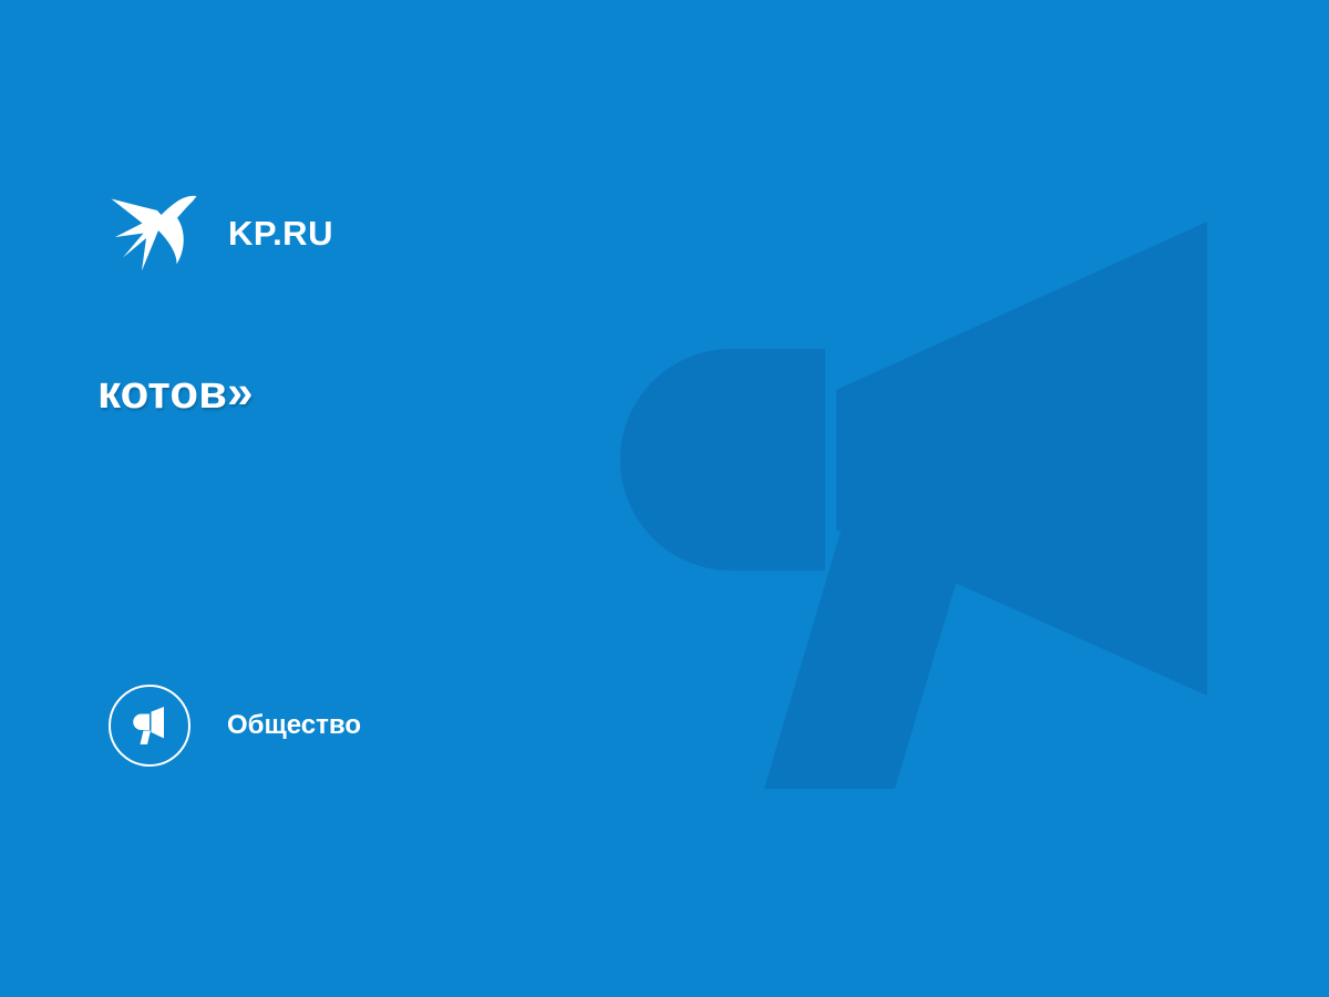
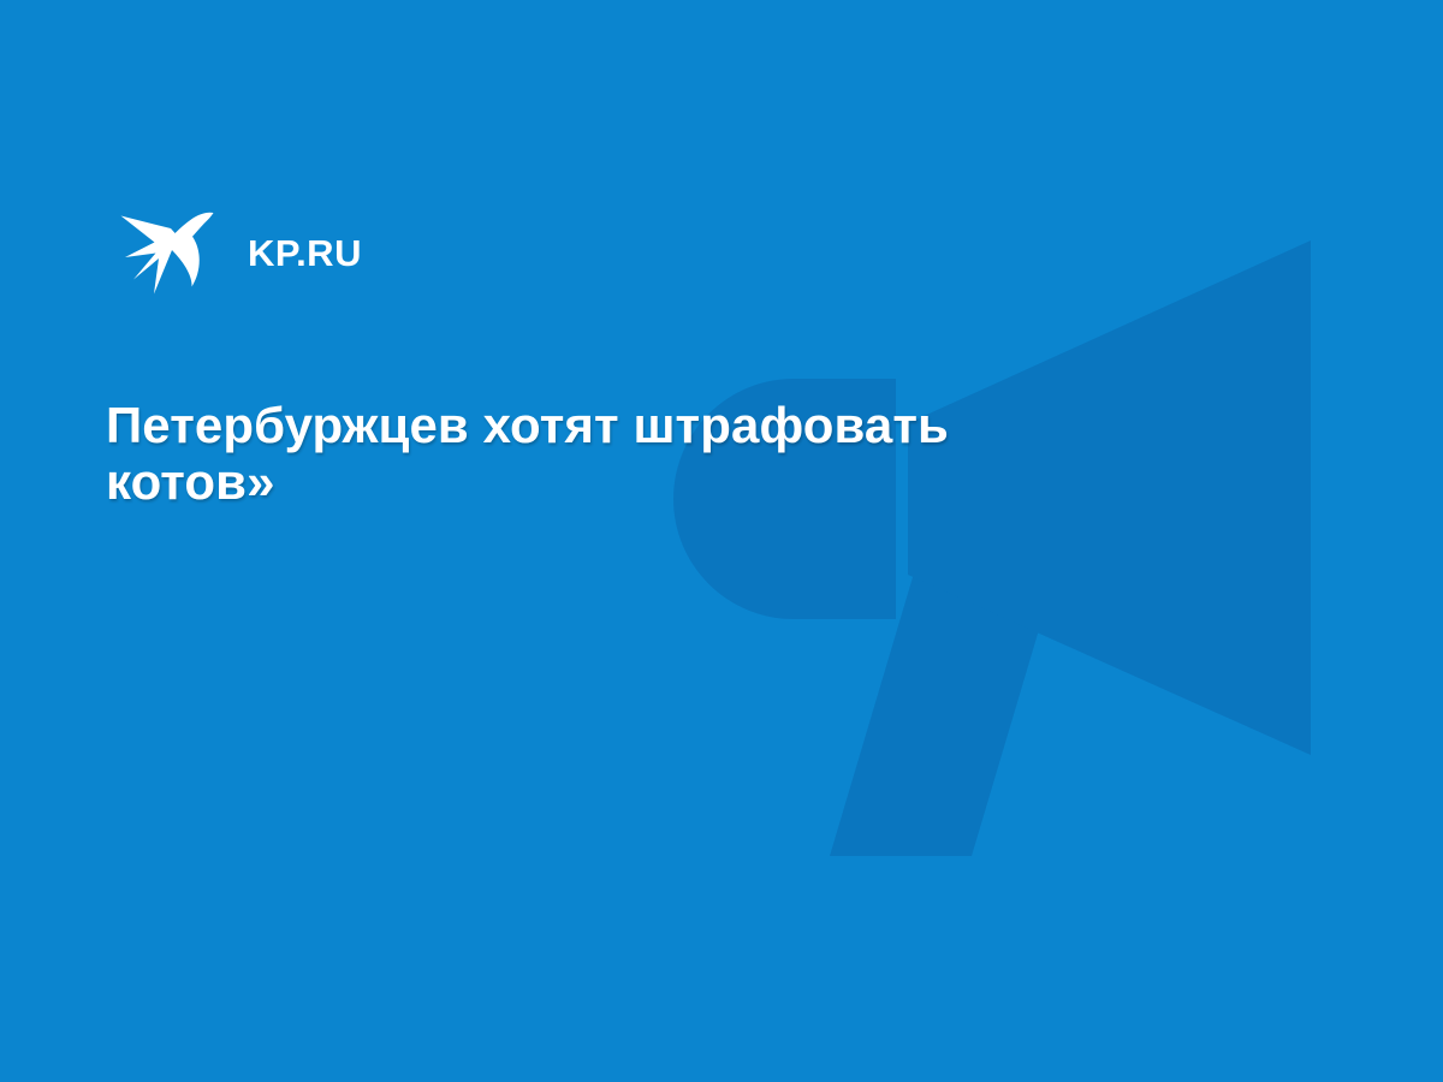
  KP.RU
+ Петербуржцев хотят штрафовать
  котов»
- Общество
